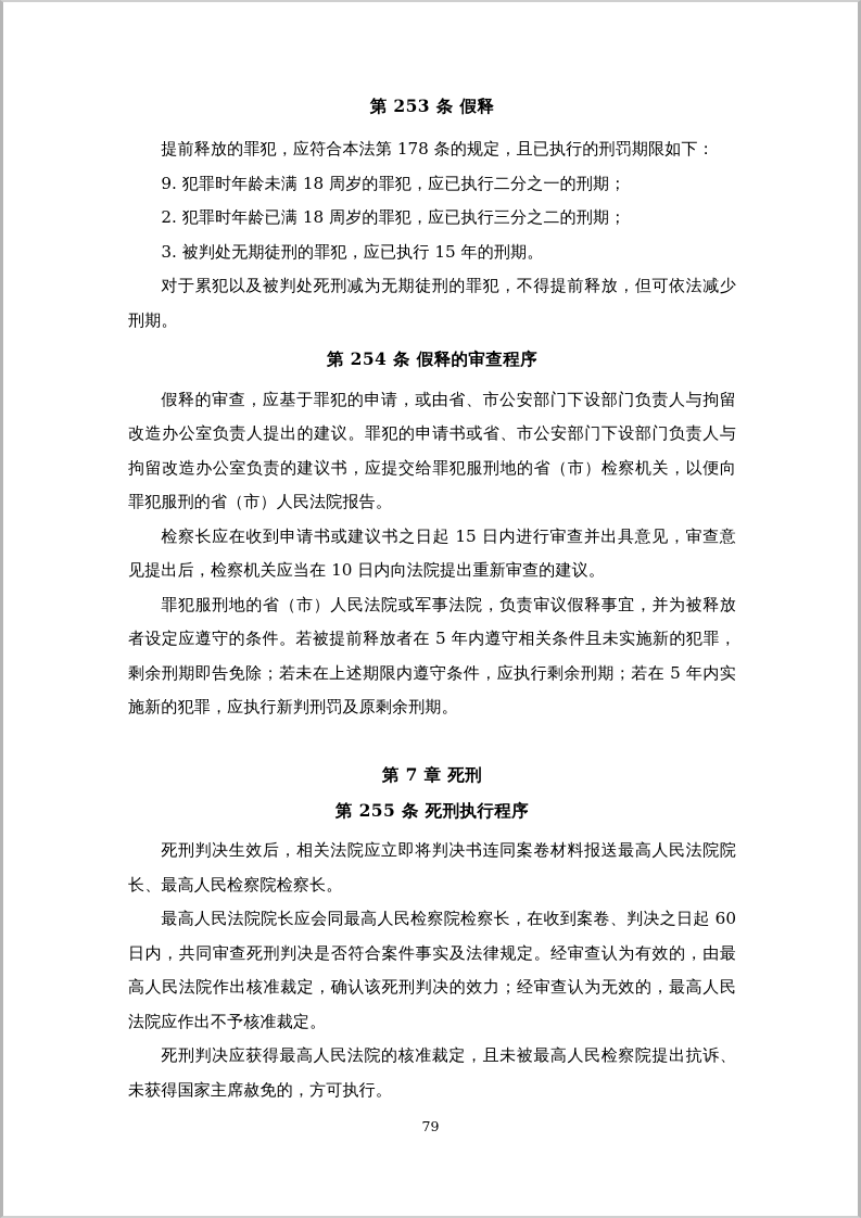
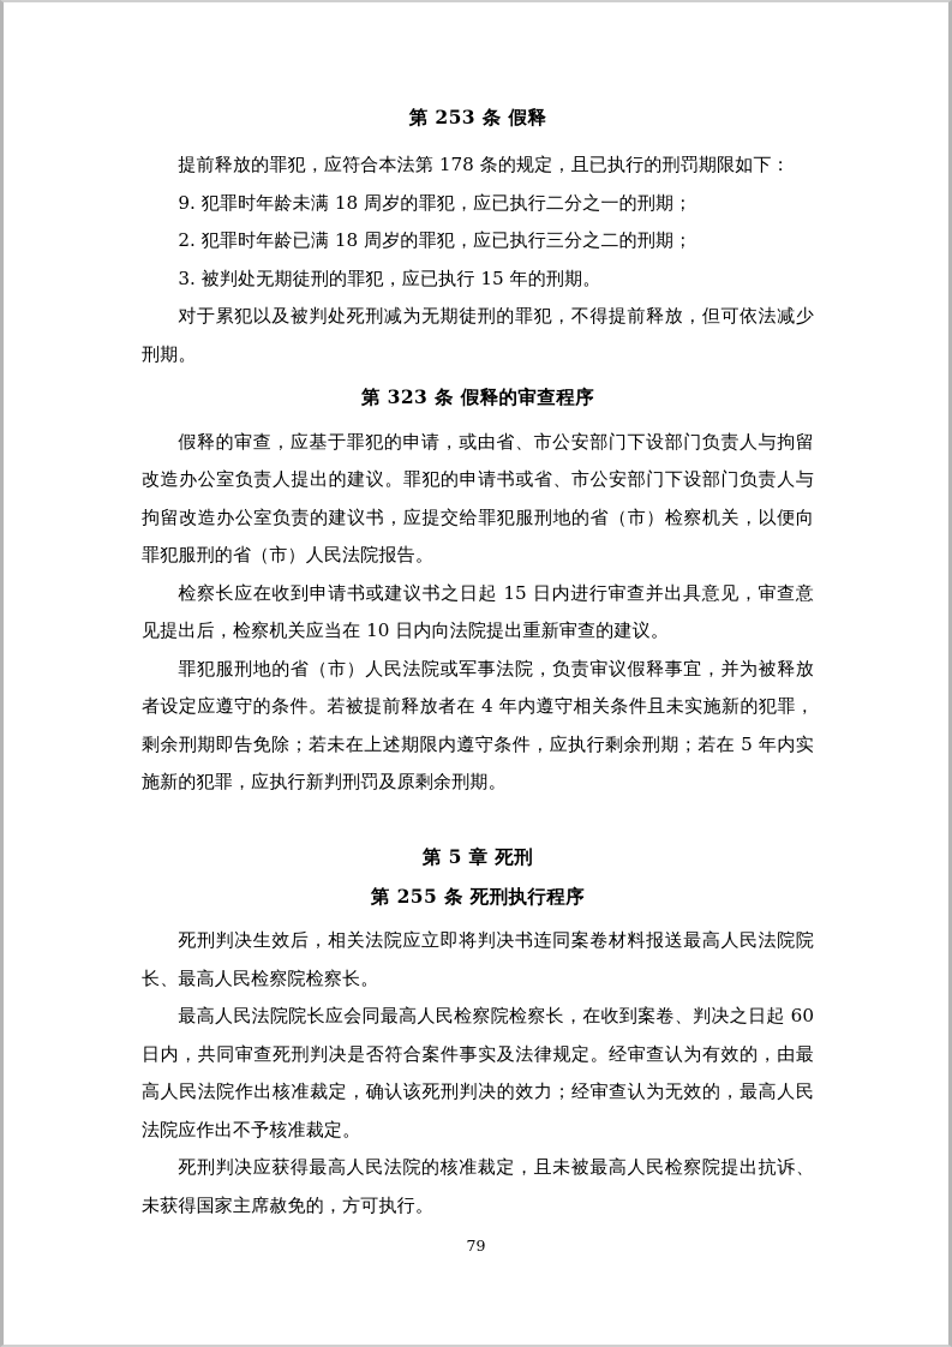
  第 253 条 假释
  提前释放的罪犯，应符合本法第 178 条的规定，且已执行的刑罚期限如下：
  9. 犯罪时年龄未满 18 周岁的罪犯，应已执行二分之一的刑期；
  2. 犯罪时年龄已满 18 周岁的罪犯，应已执行三分之二的刑期；
  3. 被判处无期徒刑的罪犯，应已执行 15 年的刑期。
  对于累犯以及被判处死刑减为无期徒刑的罪犯，不得提前释放，但可依法减少刑期。
- 第 254 条 假释的审查程序
+ 第 323 条 假释的审查程序
  假释的审查，应基于罪犯的申请，或由省、市公安部门下设部门负责人与拘留改造办公室负责人提出的建议。罪犯的申请书或省、市公安部门下设部门负责人与拘留改造办公室负责的建议书，应提交给罪犯服刑地的省（市）检察机关，以便向罪犯服刑的省（市）人民法院报告。
  检察长应在收到申请书或建议书之日起 15 日内进行审查并出具意见，审查意见提出后，检察机关应当在 10 日内向法院提出重新审查的建议。
- 罪犯服刑地的省（市）人民法院或军事法院，负责审议假释事宜，并为被释放者设定应遵守的条件。若被提前释放者在 5 年内遵守相关条件且未实施新的犯罪，剩余刑期即告免除；若未在上述期限内遵守条件，应执行剩余刑期；若在 5 年内实施新的犯罪，应执行新判刑罚及原剩余刑期。
+ 罪犯服刑地的省（市）人民法院或军事法院，负责审议假释事宜，并为被释放者设定应遵守的条件。若被提前释放者在 4 年内遵守相关条件且未实施新的犯罪，剩余刑期即告免除；若未在上述期限内遵守条件，应执行剩余刑期；若在 5 年内实施新的犯罪，应执行新判刑罚及原剩余刑期。
- 第 7 章 死刑
+ 第 5 章 死刑
  第 255 条 死刑执行程序
  死刑判决生效后，相关法院应立即将判决书连同案卷材料报送最高人民法院院长、最高人民检察院检察长。
  最高人民法院院长应会同最高人民检察院检察长，在收到案卷、判决之日起 60 日内，共同审查死刑判决是否符合案件事实及法律规定。经审查认为有效的，由最高人民法院作出核准裁定，确认该死刑判决的效力；经审查认为无效的，最高人民法院应作出不予核准裁定。
  死刑判决应获得最高人民法院的核准裁定，且未被最高人民检察院提出抗诉、未获得国家主席赦免的，方可执行。
  79
